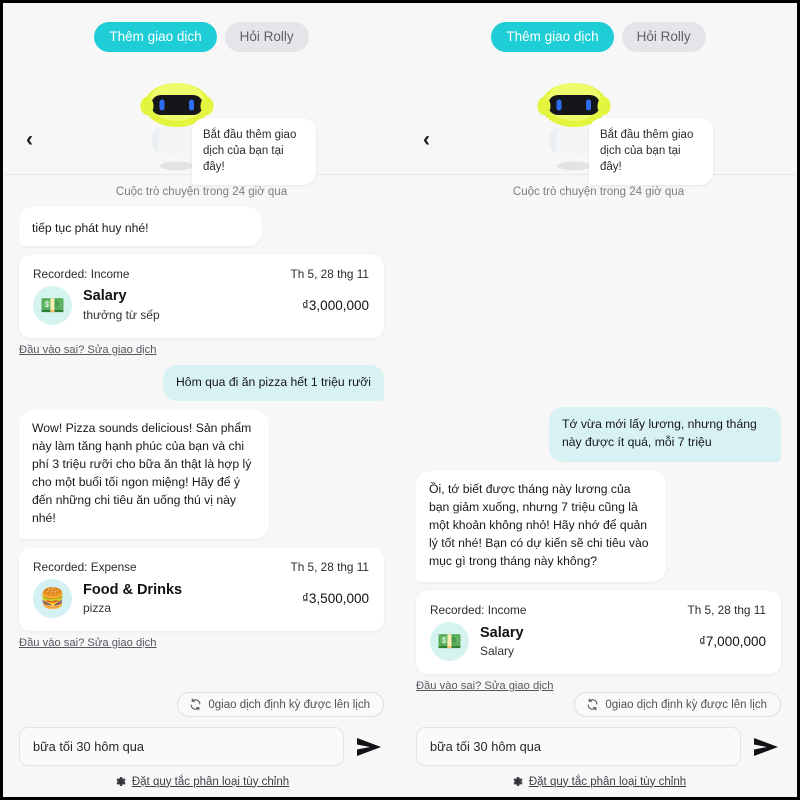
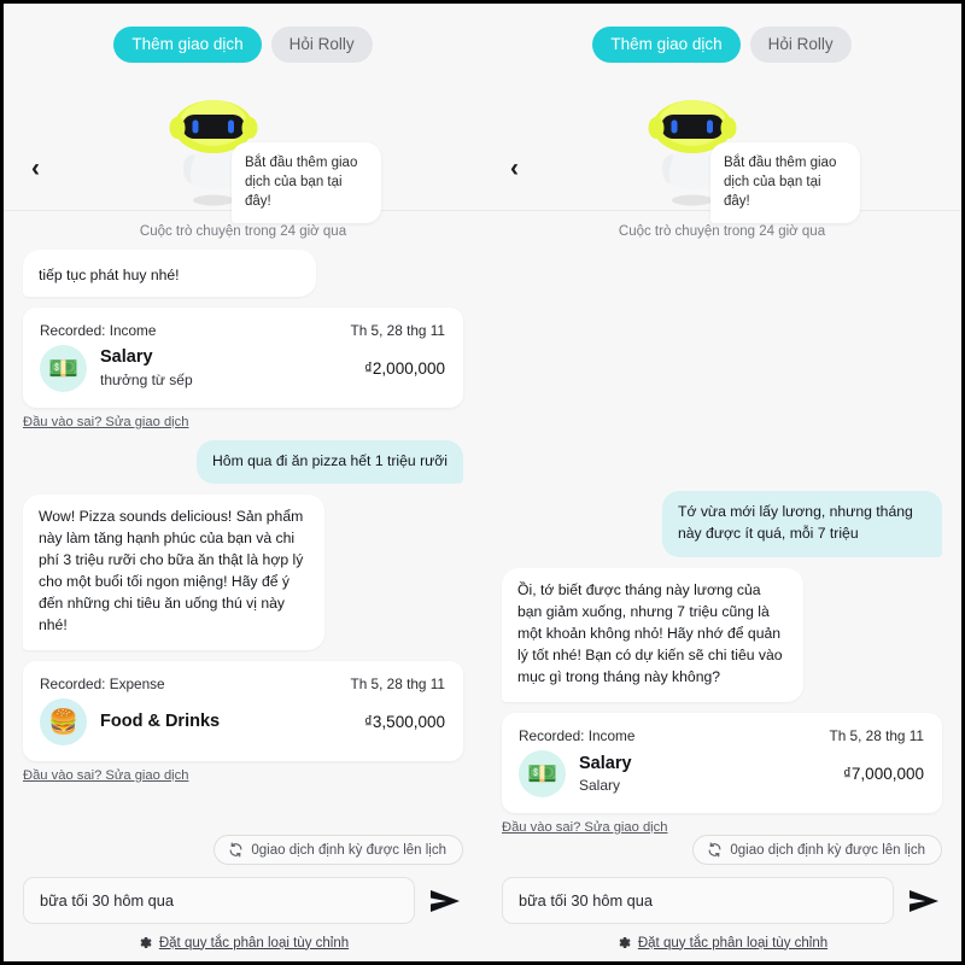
  Thêm giao dịch
  Hỏi Rolly
  ‹
  Bắt đầu thêm giao dịch của bạn tại đây!
  Cuộc trò chuyện trong 24 giờ qua
  tiếp tục phát huy nhé!
  Recorded: Income
  Th 5, 28 thg 11
  💵
  Salary
  thưởng từ sếp
- ₫3,000,000
+ ₫2,000,000
  Đầu vào sai? Sửa giao dịch
  Hôm qua đi ăn pizza hết 1 triệu rưỡi
  Wow! Pizza sounds delicious! Sản phẩm này làm tăng hạnh phúc của bạn và chi phí 3 triệu rưỡi cho bữa ăn thật là hợp lý cho một buổi tối ngon miệng! Hãy để ý đến những chi tiêu ăn uống thú vị này nhé!
  Recorded: Expense
  Th 5, 28 thg 11
  🍔
  Food & Drinks
- pizza
  ₫3,500,000
  Đầu vào sai? Sửa giao dịch
  0giao dịch định kỳ được lên lịch
  bữa tối 30 hôm qua
  Đặt quy tắc phân loại tùy chỉnh
  Thêm giao dịch
  Hỏi Rolly
  ‹
  Bắt đầu thêm giao dịch của bạn tại đây!
  Cuộc trò chuyện trong 24 giờ qua
  Tớ vừa mới lấy lương, nhưng tháng này được ít quá, mỗi 7 triệu
  Ồi, tớ biết được tháng này lương của bạn giảm xuống, nhưng 7 triệu cũng là một khoản không nhỏ! Hãy nhớ để quản lý tốt nhé! Bạn có dự kiến sẽ chi tiêu vào mục gì trong tháng này không?
  Recorded: Income
  Th 5, 28 thg 11
  💵
  Salary
  Salary
  ₫7,000,000
  Đầu vào sai? Sửa giao dịch
  0giao dịch định kỳ được lên lịch
  bữa tối 30 hôm qua
  Đặt quy tắc phân loại tùy chỉnh
